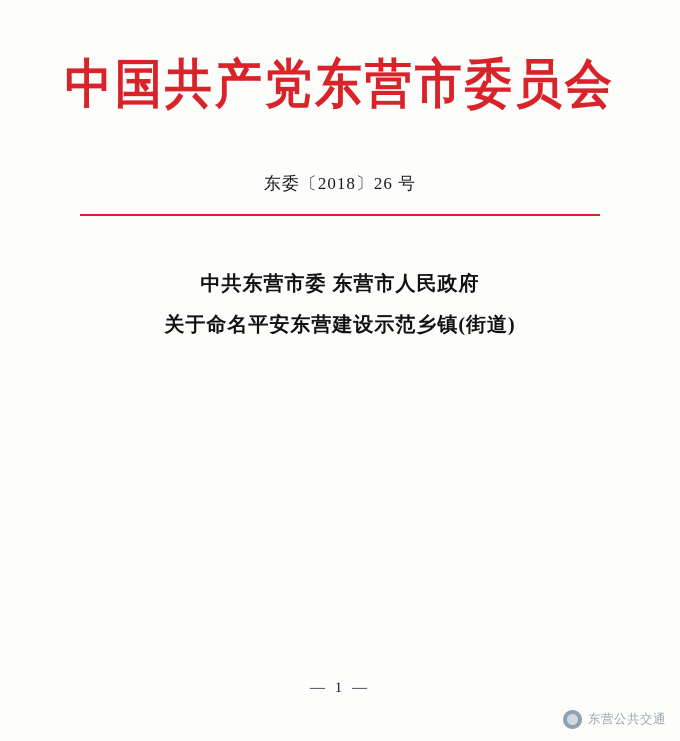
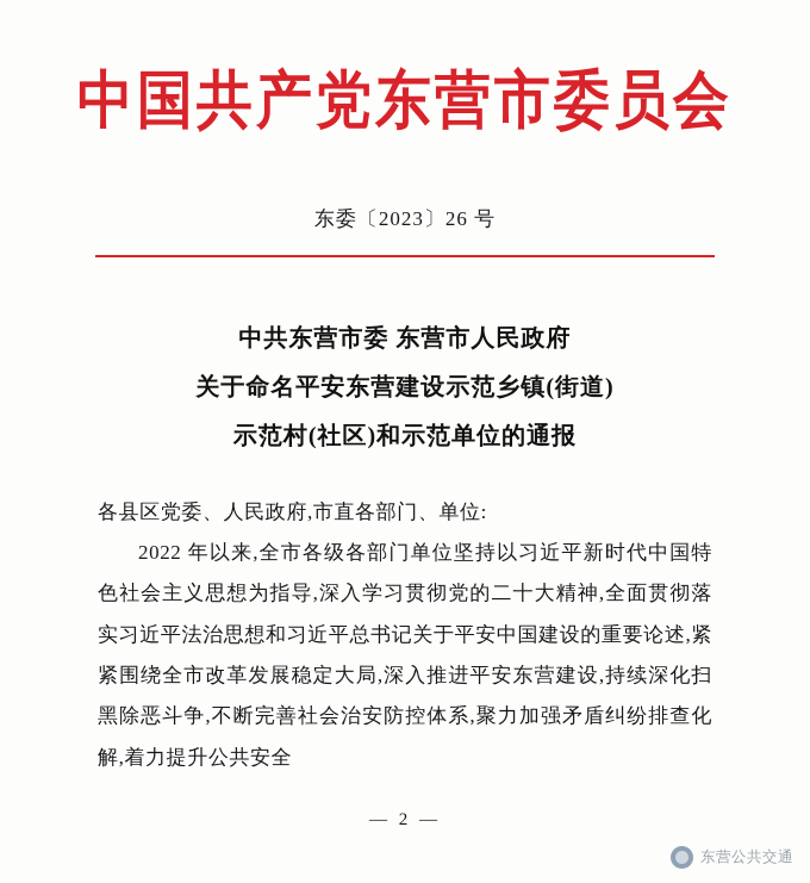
  中国共产党东营市委员会
- 东委〔2018〕26 号
+ 东委〔2023〕26 号
  中共东营市委 东营市人民政府
  关于命名平安东营建设示范乡镇(街道)
+ 示范村(社区)和示范单位的通报
+ 各县区党委、人民政府,市直各部门、单位:
+ 2022 年以来,全市各级各部门单位坚持以习近平新时代中国特色社会主义思想为指导,深入学习贯彻党的二十大精神,全面贯彻落实习近平法治思想和习近平总书记关于平安中国建设的重要论述,紧紧围绕全市改革发展稳定大局,深入推进平安东营建设,持续深化扫黑除恶斗争,不断完善社会治安防控体系,聚力加强矛盾纠纷排查化解,着力提升公共安全
- — 1 —
+ — 2 —
  东营公共交通
